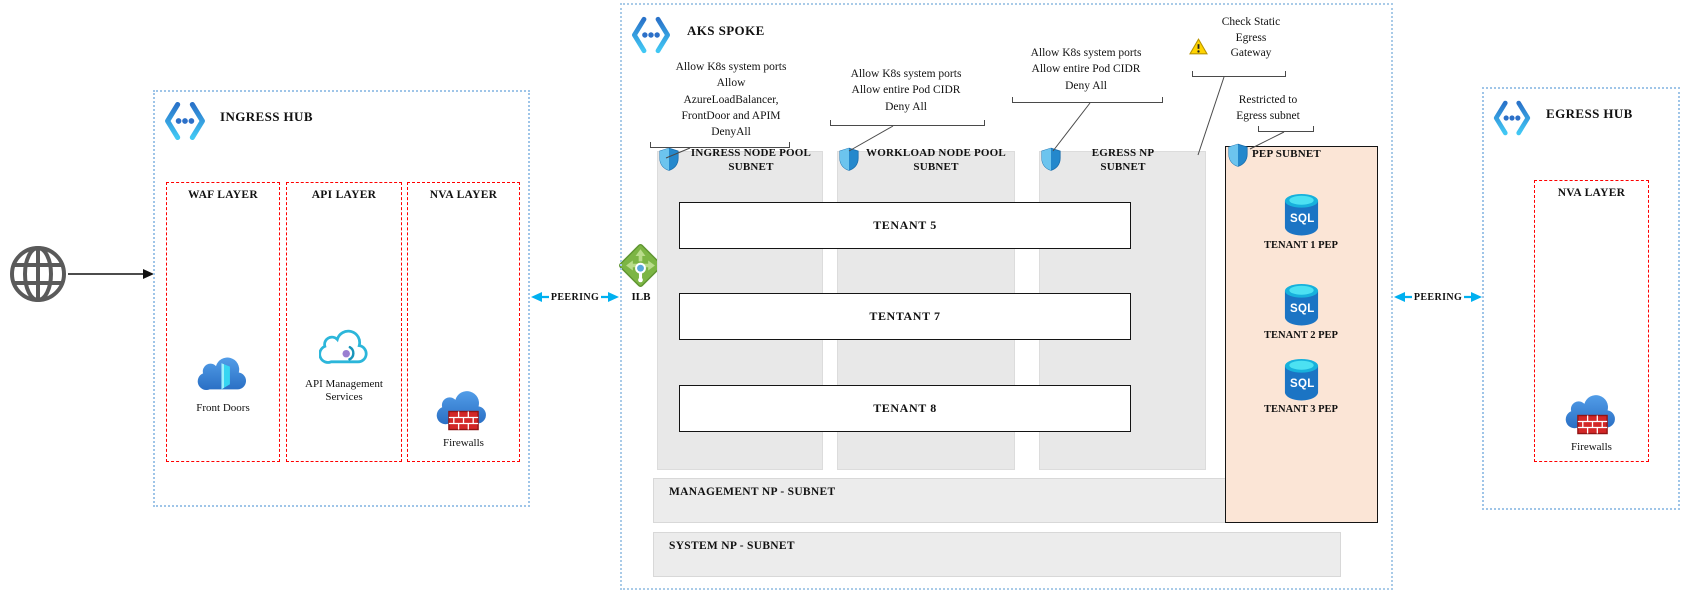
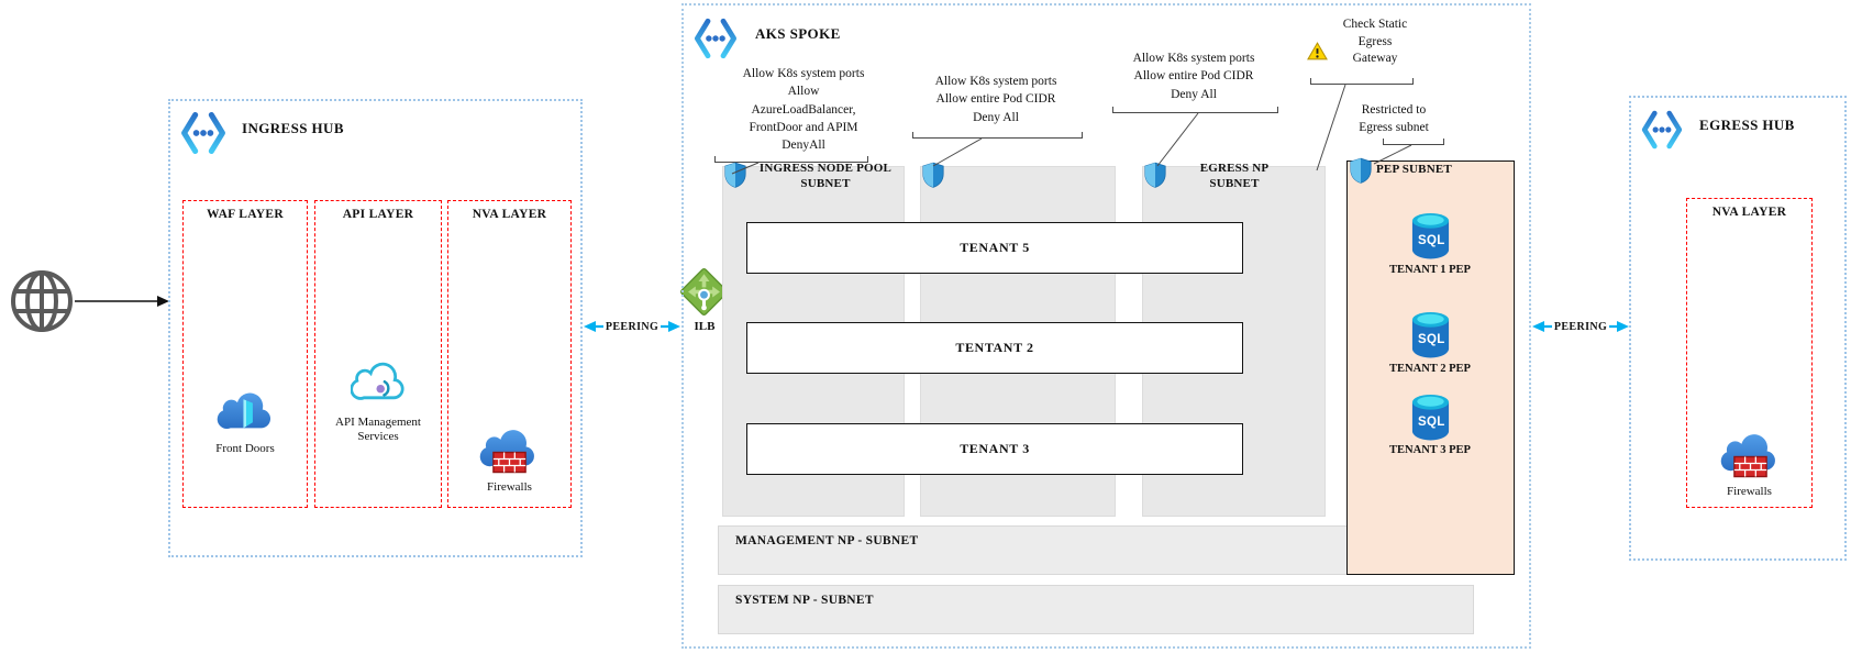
  INGRESS HUB
  WAF LAYER
  Front Doors
  API LAYER
  API Management Services
  NVA LAYER
  Firewalls
  PEERING
  ILB
  AKS SPOKE
  Allow K8s system ports
  Allow
  AzureLoadBalancer,
  FrontDoor and APIM
  DenyAll
  Allow K8s system ports
  Allow entire Pod CIDR
  Deny All
  Allow K8s system ports
  Allow entire Pod CIDR
  Deny All
  Check Static
  Egress
  Gateway
  Restricted to
  Egress subnet
  MANAGEMENT NP - SUBNET
  SYSTEM NP - SUBNET
  INGRESS NODE POOL SUBNET
- WORKLOAD NODE POOL SUBNET
  EGRESS NP SUBNET
  PEP SUBNET
  TENANT 5
- TENTANT 7
+ TENTANT 2
- TENANT 8
+ TENANT 3
  SQL
  TENANT 1 PEP
  SQL
  TENANT 2 PEP
  SQL
  TENANT 3 PEP
  PEERING
  EGRESS HUB
  NVA LAYER
  Firewalls
